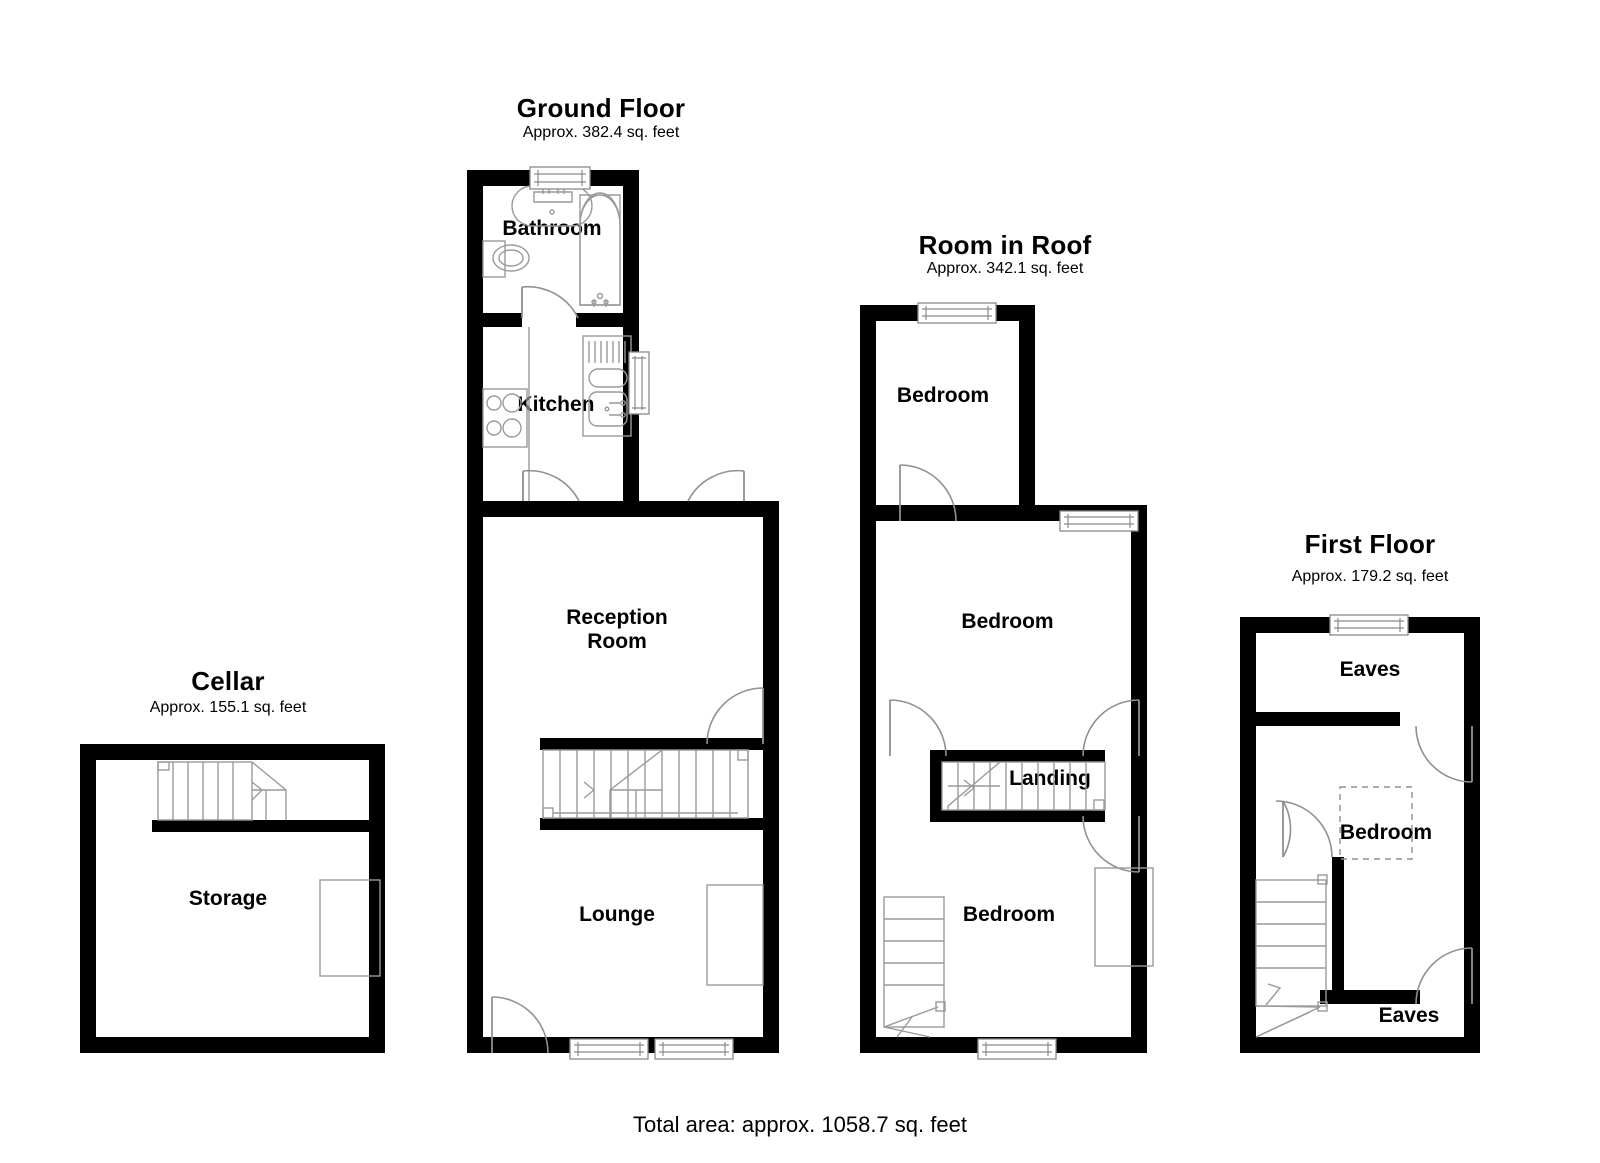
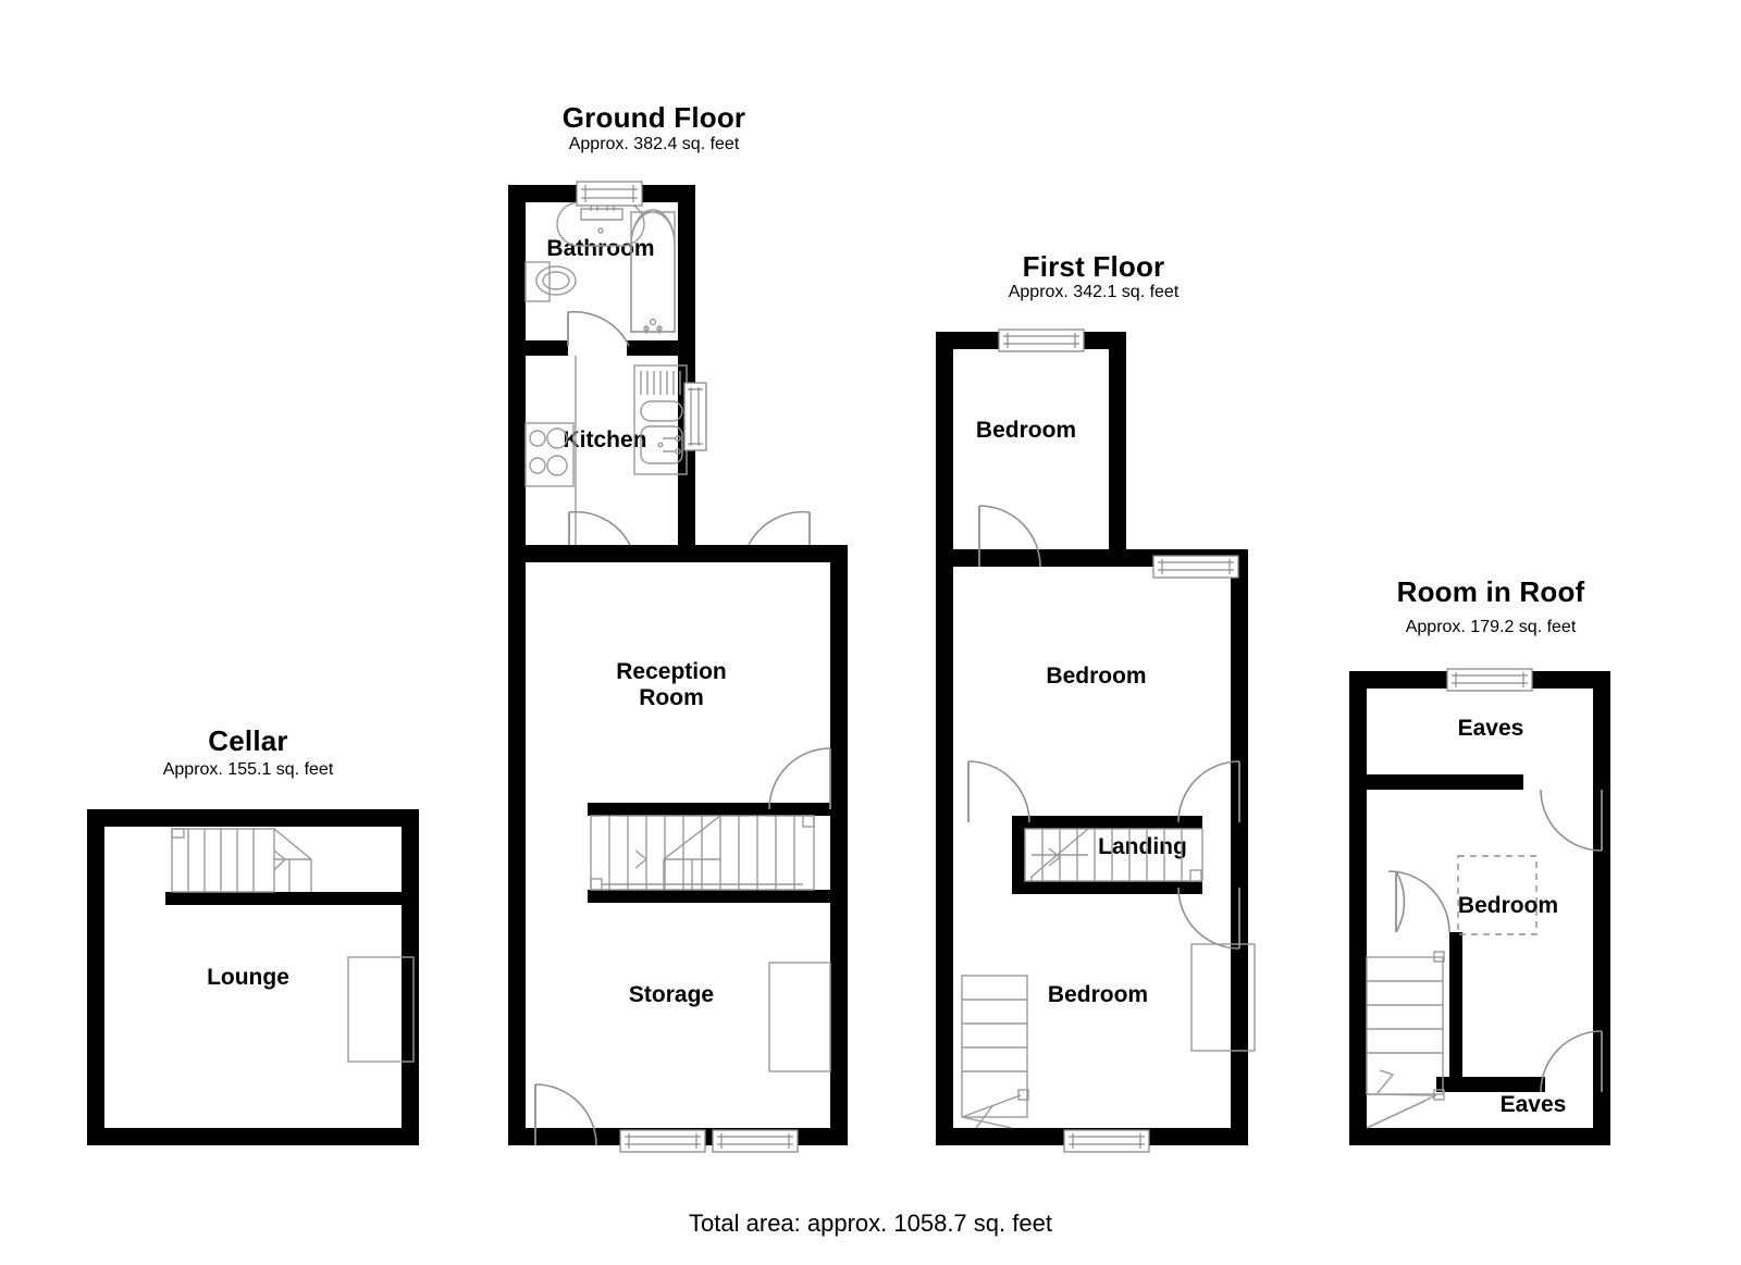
  Ground Floor
  Approx. 382.4 sq. feet
- Room in Roof
+ First Floor
  Approx. 342.1 sq. feet
- First Floor
+ Room in Roof
  Approx. 179.2 sq. feet
  Cellar
  Approx. 155.1 sq. feet
  Bathroom
  Kitchen
  Reception
  Room
- Lounge
+ Storage
  Bedroom
  Bedroom
  Landing
  Bedroom
  Eaves
  Bedroom
  Eaves
- Storage
+ Lounge
  Total area: approx. 1058.7 sq. feet
